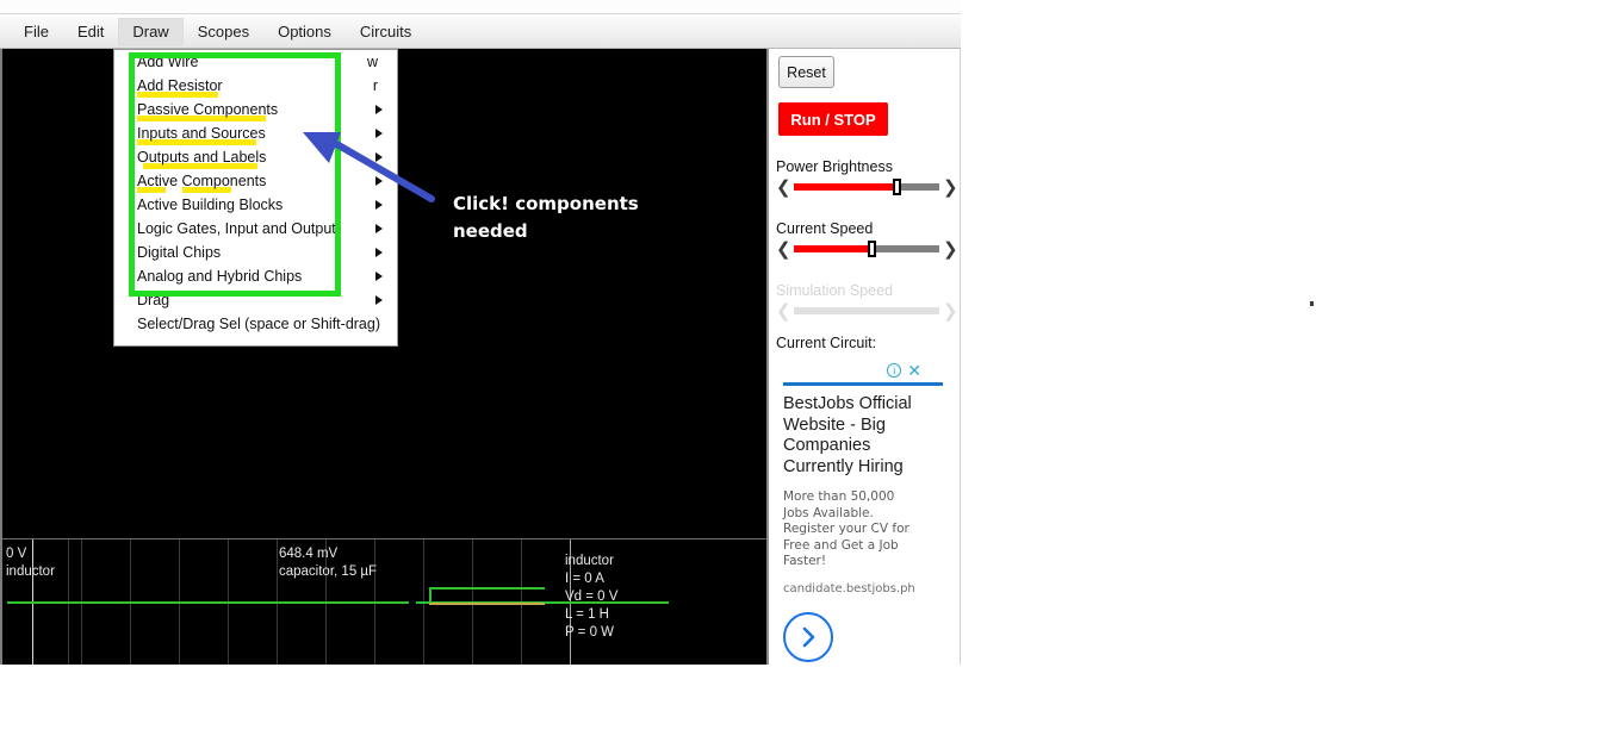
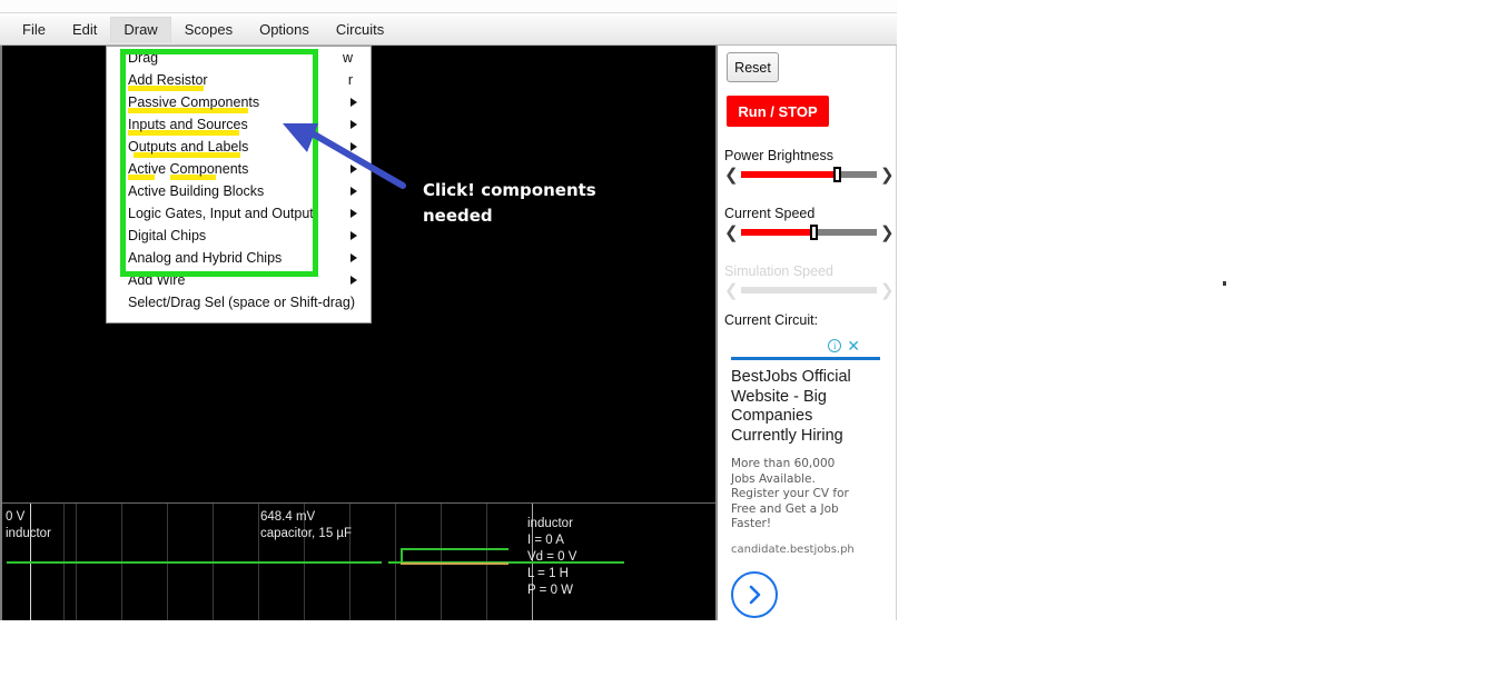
  File
  Edit
  Draw
  Scopes
  Options
  Circuits
- Add Wire
+ Drag
  w
  Add Resistor
  r
  Passive Components
  Inputs and Sources
  Outputs and Labels
  Active Components
  Active Building Blocks
  Logic Gates, Input and Output
  Digital Chips
  Analog and Hybrid Chips
- Drag
+ Add Wire
  Select/Drag Sel
  (space or Shift-drag)
  Click! components needed
  0 V
  inductor
  648.4 mV
  capacitor, 15 µF
  inductor
  I = 0 A
  Vd = 0 V
  L = 1 H
  P = 0 W
  Reset
  Run / STOP
  Power Brightness
  ❮
  ❯
  Current Speed
  ❮
  ❯
  Simulation Speed
  ❮
  ❯
  Current Circuit:
  i
  ✕
  BestJobs Official Website - Big Companies Currently Hiring
- More than 50,000 Jobs Available. Register your CV for Free and Get a Job Faster!
+ More than 60,000 Jobs Available. Register your CV for Free and Get a Job Faster!
  candidate.bestjobs.ph
